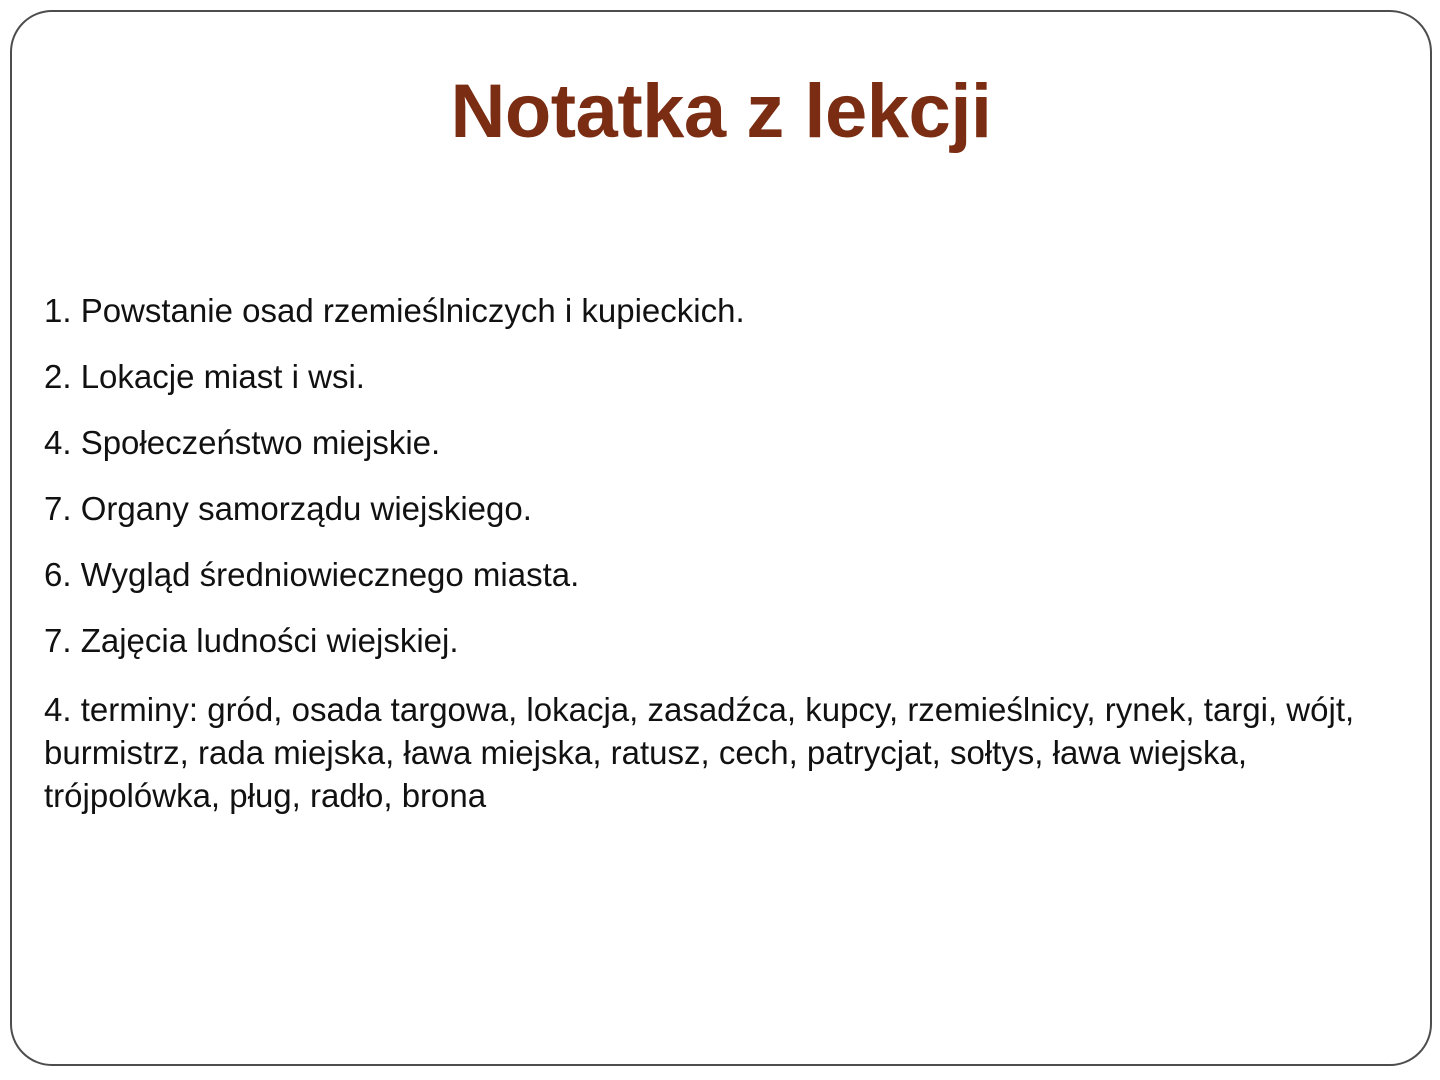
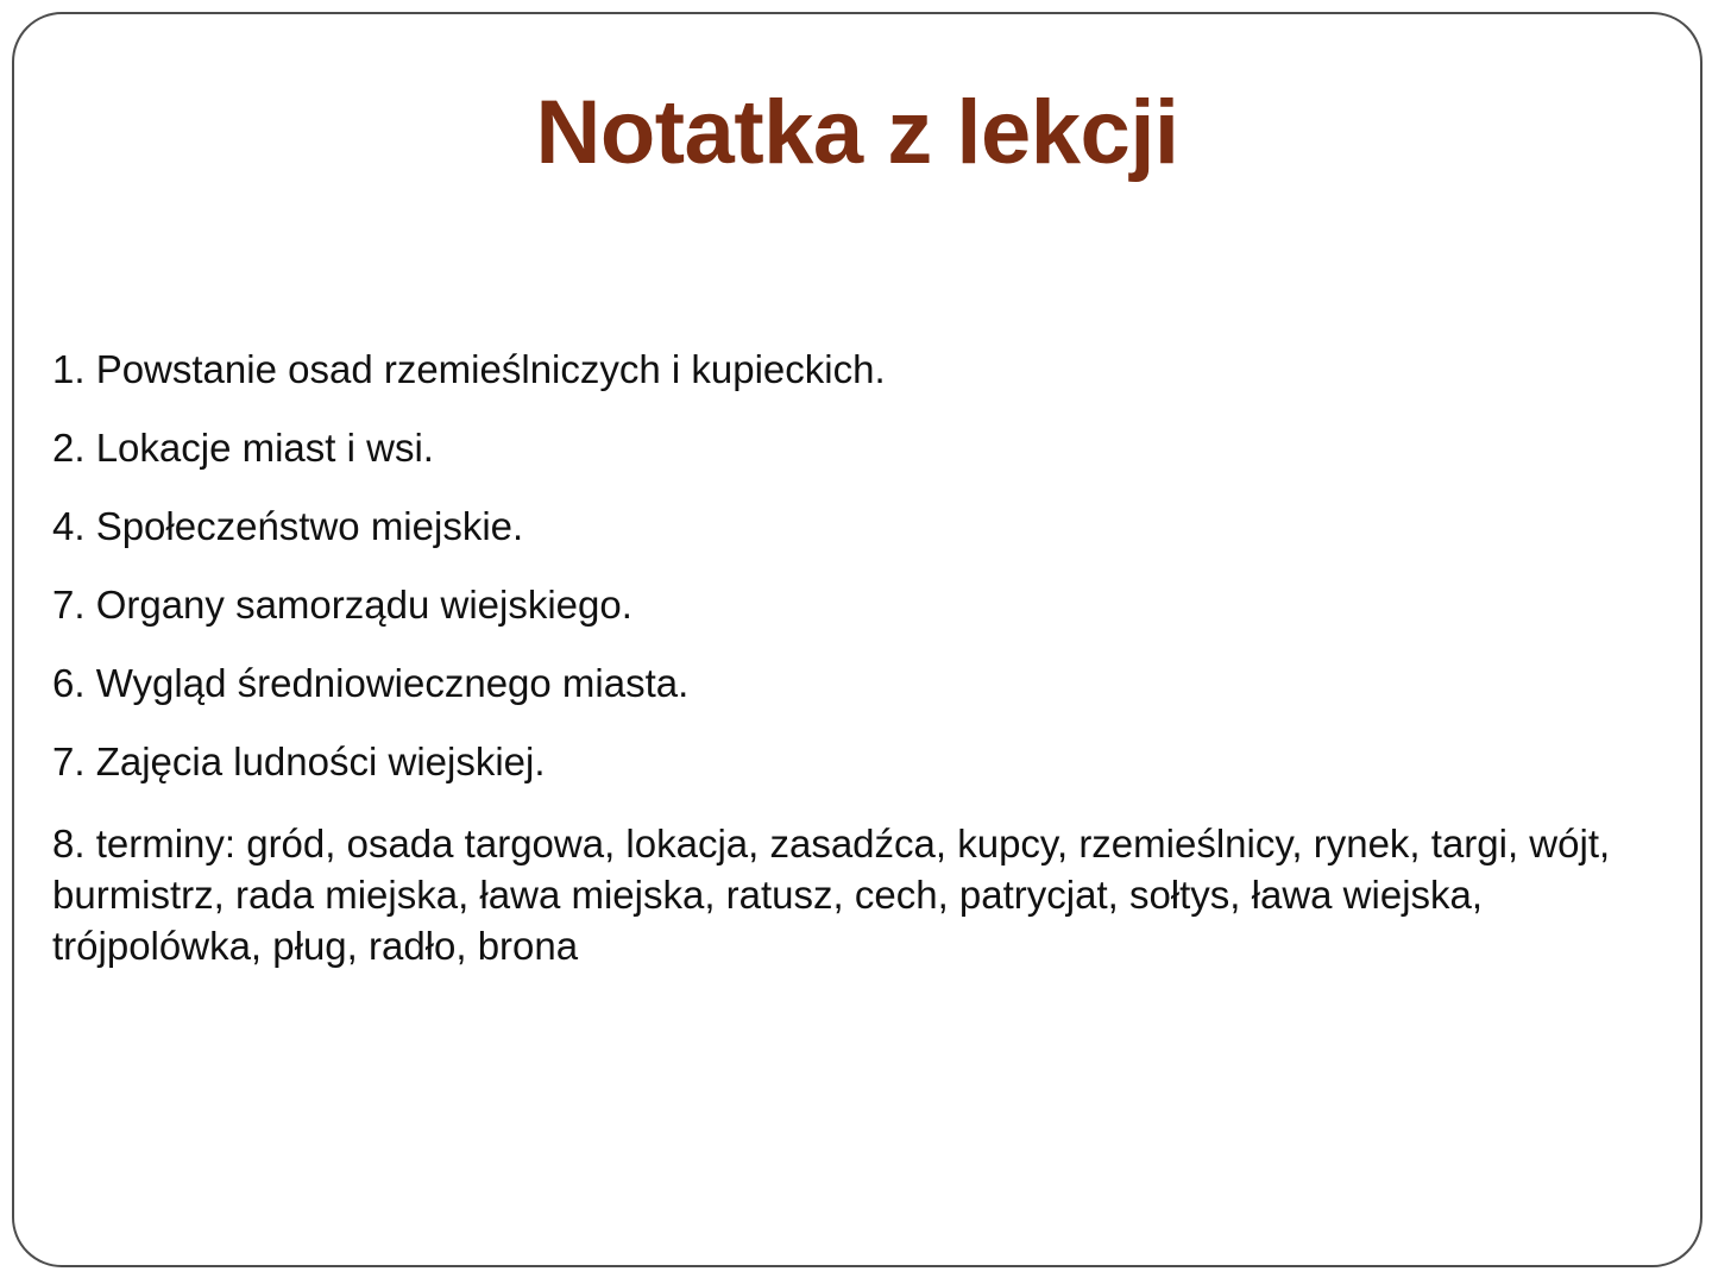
  Notatka z lekcji
  1. Powstanie osad rzemieślniczych i kupieckich.
  2. Lokacje miast i wsi.
  4. Społeczeństwo miejskie.
  7. Organy samorządu wiejskiego.
  6. Wygląd średniowiecznego miasta.
  7. Zajęcia ludności wiejskiej.
- 4. terminy: gród, osada targowa, lokacja, zasadźca, kupcy, rzemieślnicy, rynek, targi, wójt, burmistrz, rada miejska, ława miejska, ratusz, cech, patrycjat, sołtys, ława wiejska, trójpolówka, pług, radło, brona
+ 8. terminy: gród, osada targowa, lokacja, zasadźca, kupcy, rzemieślnicy, rynek, targi, wójt, burmistrz, rada miejska, ława miejska, ratusz, cech, patrycjat, sołtys, ława wiejska, trójpolówka, pług, radło, brona
